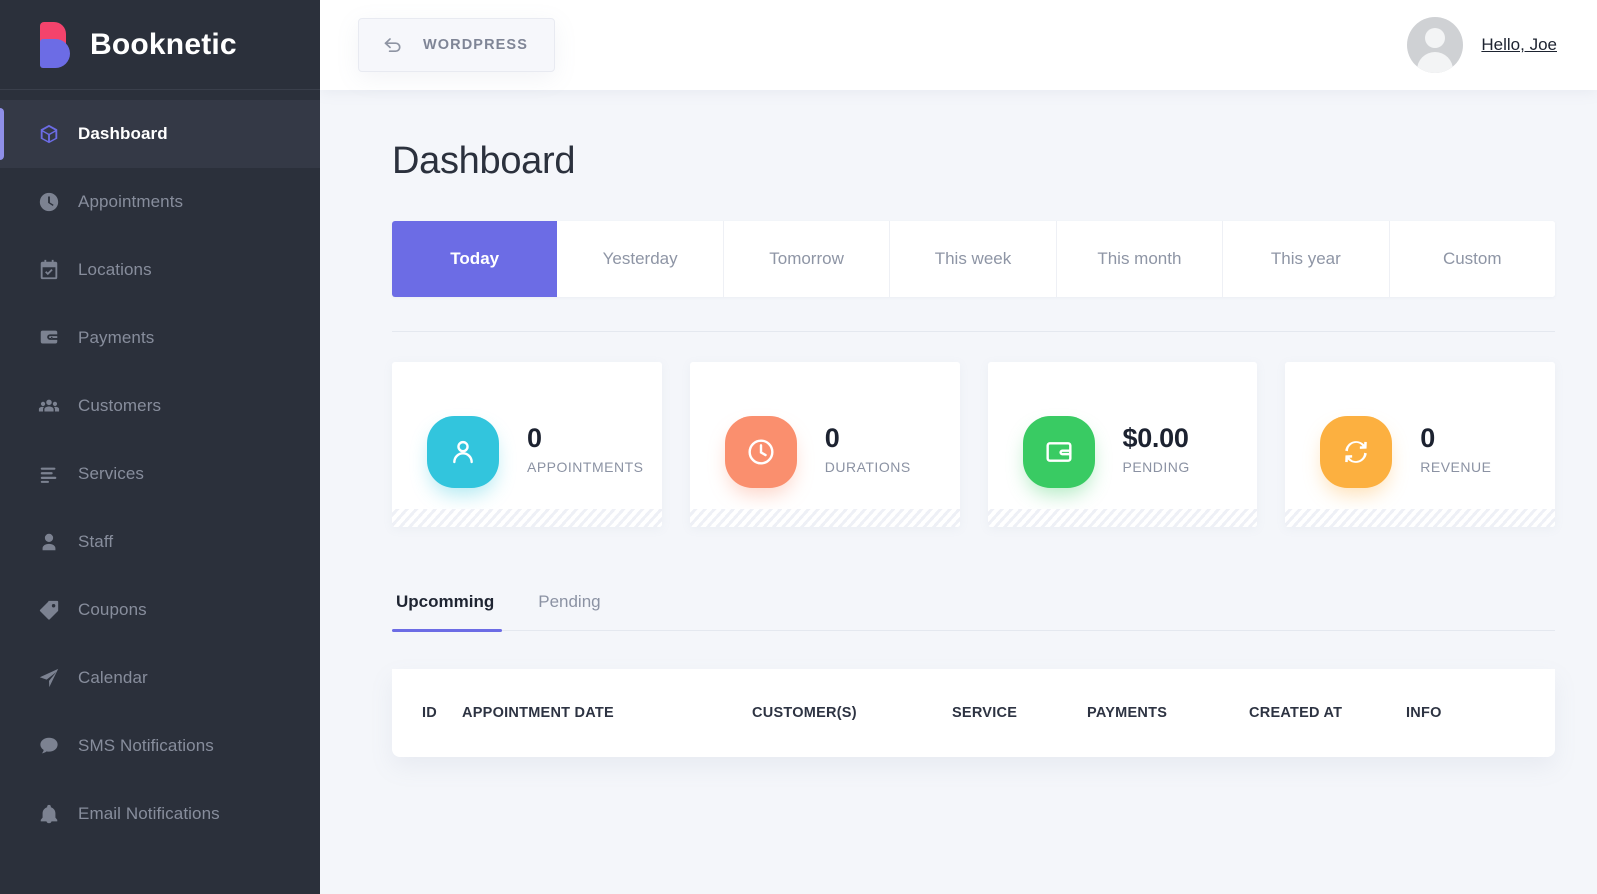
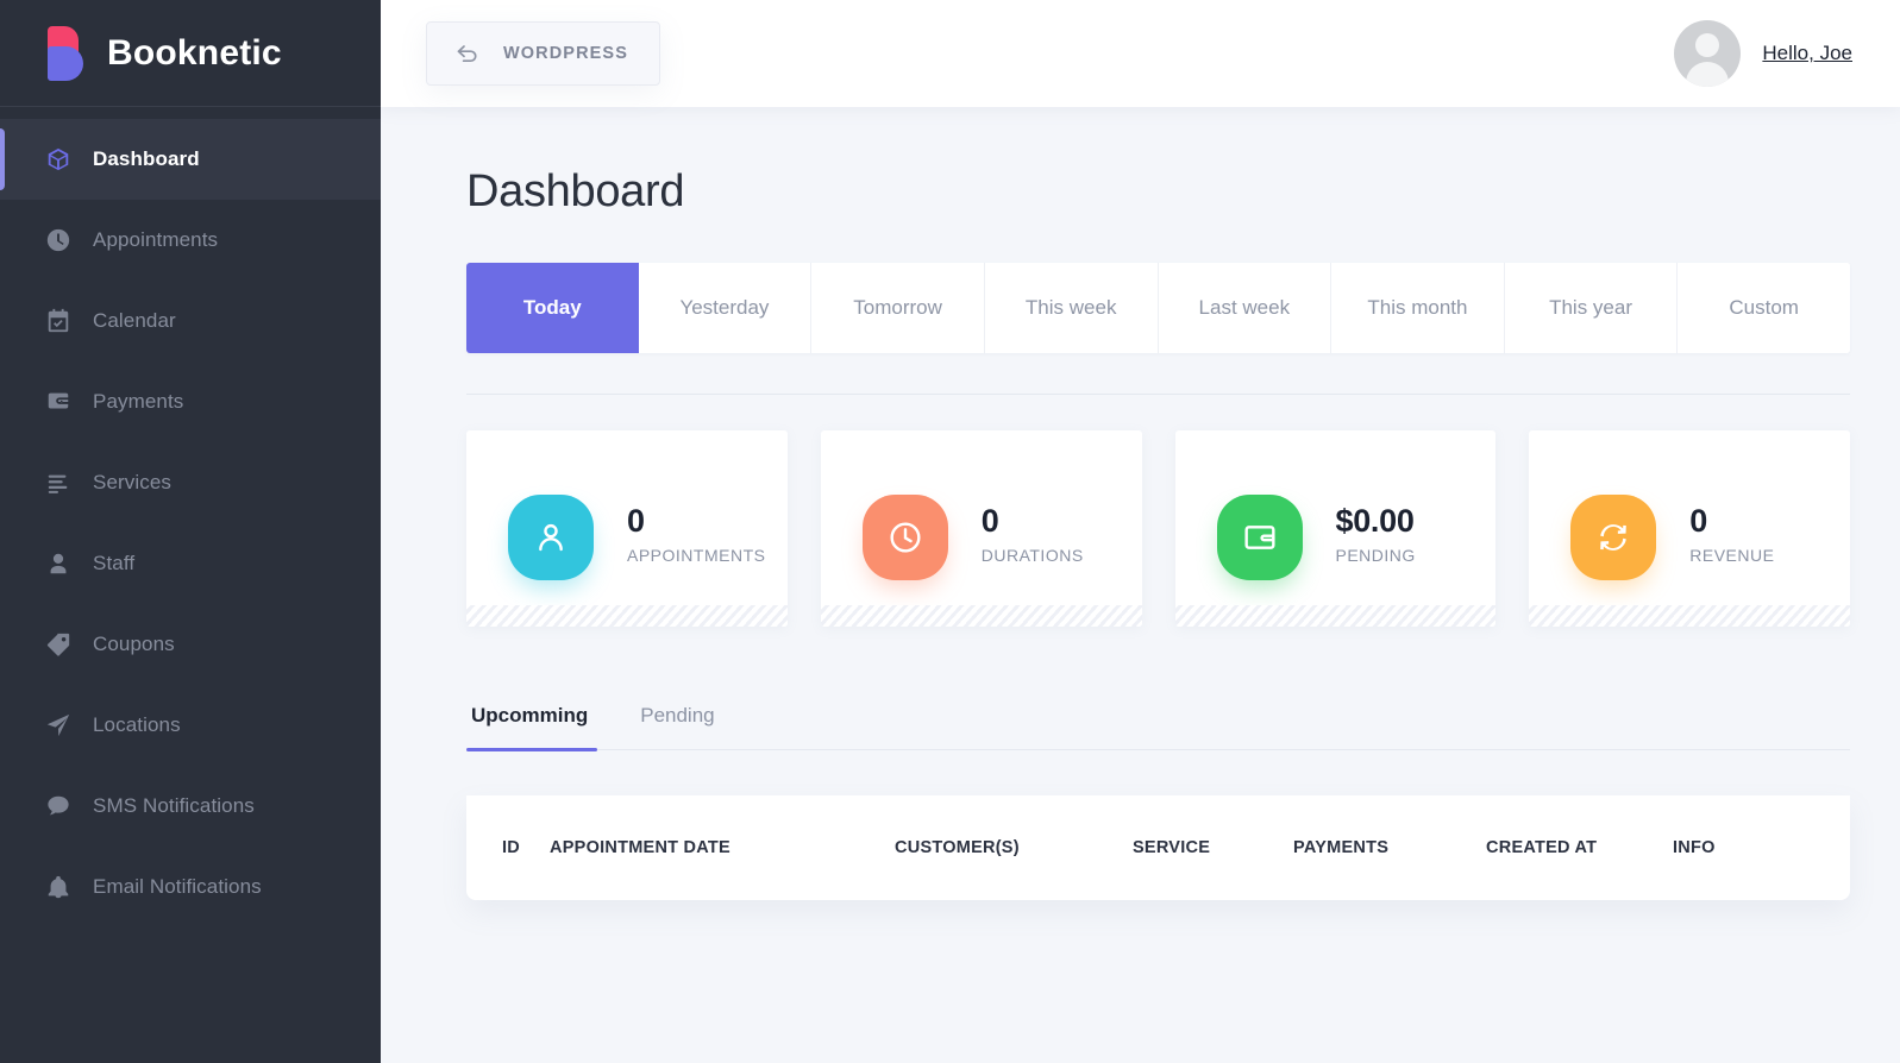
  Booknetic
  Dashboard
  Appointments
- Locations
+ Calendar
  Payments
- Customers
  Services
  Staff
  Coupons
- Calendar
+ Locations
  SMS Notifications
  Email Notifications
  WORDPRESS
  Hello, Joe
  Dashboard
  Today
  Yesterday
  Tomorrow
  This week
+ Last week
  This month
  This year
  Custom
  0
  APPOINTMENTS
  0
  DURATIONS
  $0.00
  PENDING
  0
  REVENUE
  Upcomming
  Pending
  ID
  APPOINTMENT DATE
  CUSTOMER(S)
  SERVICE
  PAYMENTS
  CREATED AT
  INFO
